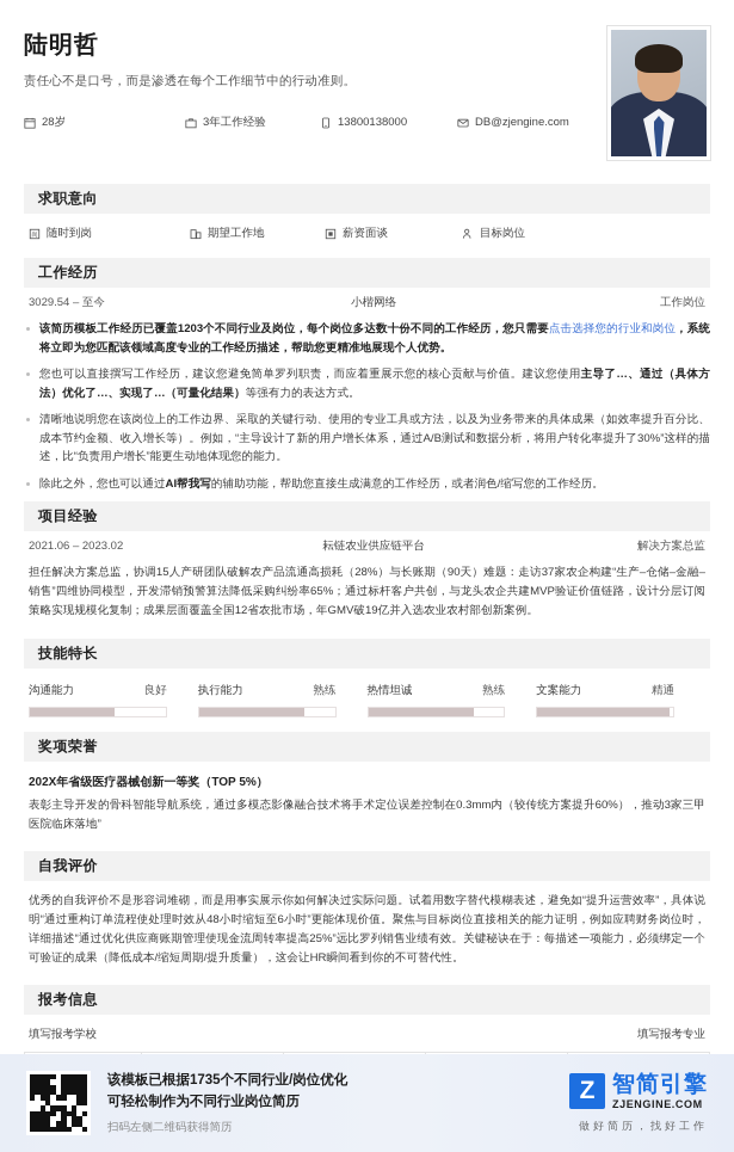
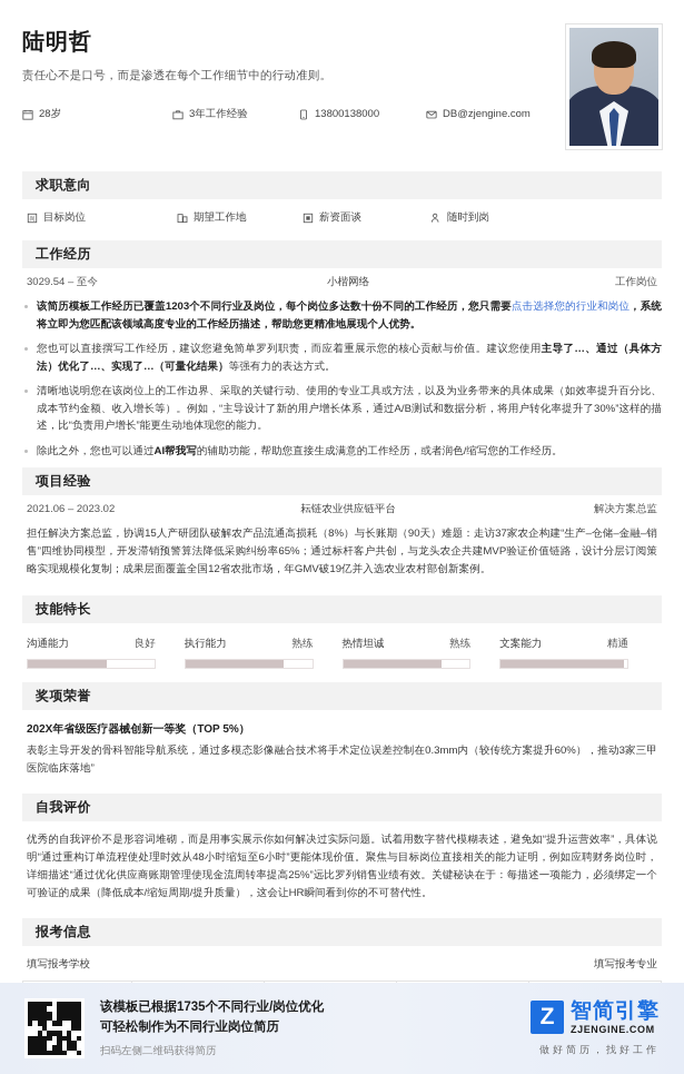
  陆明哲
  责任心不是口号，而是渗透在每个工作细节中的行动准则。
  28岁
  3年工作经验
  13800138000
  DB@zjengine.com
  求职意向
- 随时到岗
+ 目标岗位
  期望工作地
  薪资面谈
- 目标岗位
+ 随时到岗
  工作经历
  3029.54 – 至今
  小楷网络
  工作岗位
  该简历模板工作经历已覆盖1203个不同行业及岗位，每个岗位多达数十份不同的工作经历，您只需要点击选择您的行业和岗位，系统将立即为您匹配该领域高度专业的工作经历描述，帮助您更精准地展现个人优势。
  您也可以直接撰写工作经历，建议您避免简单罗列职责，而应着重展示您的核心贡献与价值。建议您使用主导了…、通过（具体方法）优化了…、实现了…（可量化结果）等强有力的表达方式。
  清晰地说明您在该岗位上的工作边界、采取的关键行动、使用的专业工具或方法，以及为业务带来的具体成果（如效率提升百分比、成本节约金额、收入增长等）。例如，“主导设计了新的用户增长体系，通过A/B测试和数据分析，将用户转化率提升了30%”这样的描述，比“负责用户增长”能更生动地体现您的能力。
  除此之外，您也可以通过AI帮我写的辅助功能，帮助您直接生成满意的工作经历，或者润色/缩写您的工作经历。
  项目经验
  2021.06 – 2023.02
  耘链农业供应链平台
  解决方案总监
- 担任解决方案总监，协调15人产研团队破解农产品流通高损耗（28%）与长账期（90天）难题：走访37家农企构建“生产–仓储–金融–销售”四维协同模型，开发滞销预警算法降低采购纠纷率65%；通过标杆客户共创，与龙头农企共建MVP验证价值链路，设计分层订阅策略实现规模化复制；成果层面覆盖全国12省农批市场，年GMV破19亿并入选农业农村部创新案例。
+ 担任解决方案总监，协调15人产研团队破解农产品流通高损耗（8%）与长账期（90天）难题：走访37家农企构建“生产–仓储–金融–销售”四维协同模型，开发滞销预警算法降低采购纠纷率65%；通过标杆客户共创，与龙头农企共建MVP验证价值链路，设计分层订阅策略实现规模化复制；成果层面覆盖全国12省农批市场，年GMV破19亿并入选农业农村部创新案例。
  技能特长
  沟通能力
  良好
  执行能力
  熟练
  热情坦诚
  熟练
  文案能力
  精通
  奖项荣誉
  202X年省级医疗器械创新一等奖（TOP 5%）
  表彰主导开发的骨科智能导航系统，通过多模态影像融合技术将手术定位误差控制在0.3mm内（较传统方案提升60%），推动3家三甲医院临床落地”
  自我评价
  优秀的自我评价不是形容词堆砌，而是用事实展示你如何解决过实际问题。试着用数字替代模糊表述，避免如“提升运营效率”，具体说明“通过重构订单流程使处理时效从48小时缩短至6小时”更能体现价值。聚焦与目标岗位直接相关的能力证明，例如应聘财务岗位时，详细描述“通过优化供应商账期管理使现金流周转率提高25%”远比罗列销售业绩有效。关键秘诀在于：每描述一项能力，必须绑定一个可验证的成果（降低成本/缩短周期/提升质量），这会让HR瞬间看到你的不可替代性。
  报考信息
  填写报考学校
  填写报考专业
  该模板已根据1735个不同行业/岗位优化
  可轻松制作为不同行业岗位简历
  扫码左侧二维码获得简历
  Z
  智简引擎
  ZJENGINE.COM
  做好简历，找好工作
